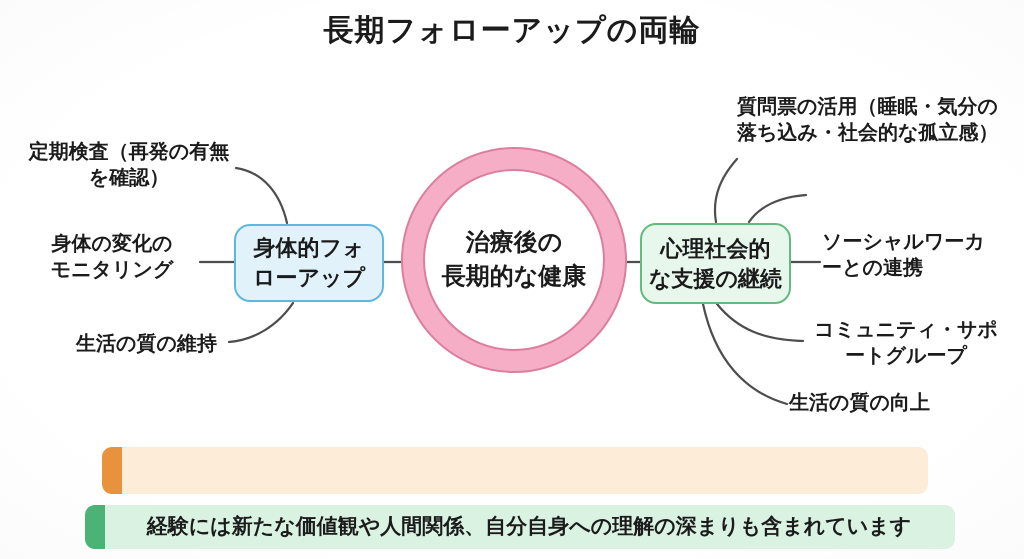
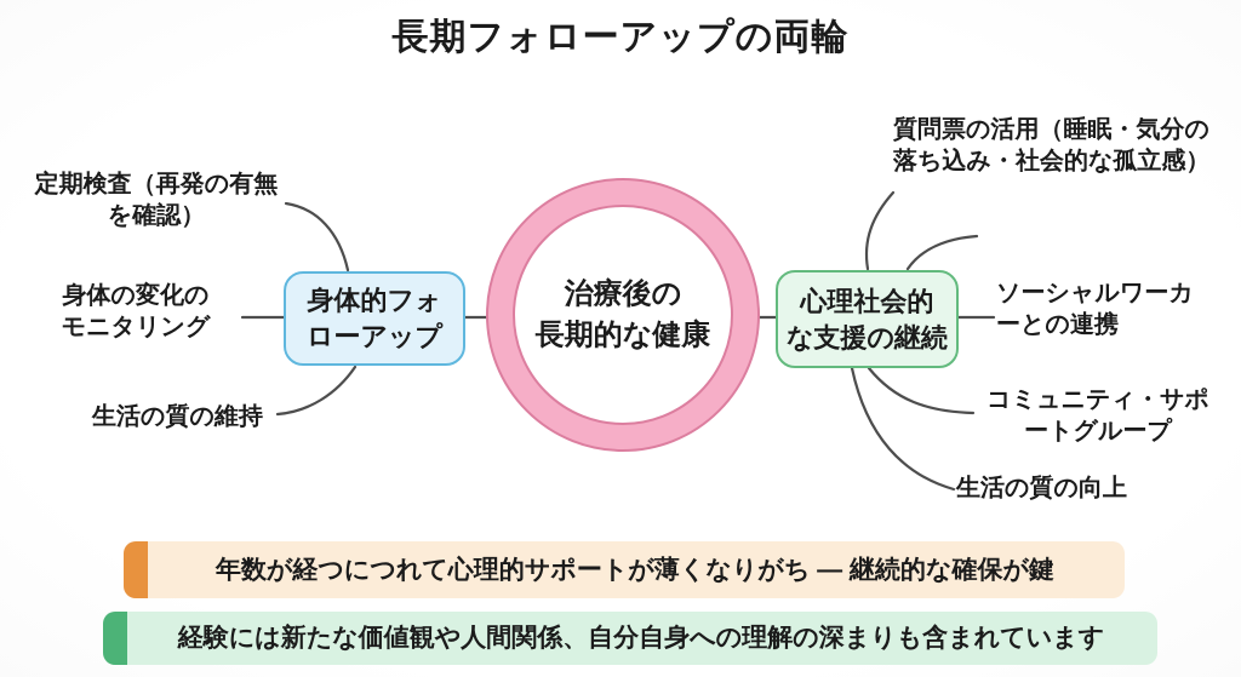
  長期フォローアップの両輪
  治療後の
  長期的な健康
  身体的フォ
  ローアップ
  心理社会的
  な支援の継続
  定期検査（再発の有無
  を確認）
  身体の変化の
  モニタリング
  生活の質の維持
  質問票の活用（睡眠・気分の
  落ち込み・社会的な孤立感）
  ソーシャルワーカ
  ーとの連携
  コミュニティ・サポ
  ートグループ
  生活の質の向上
+ 年数が経つにつれて心理的サポートが薄くなりがち — 継続的な確保が鍵
  経験には新たな価値観や人間関係、自分自身への理解の深まりも含まれています
